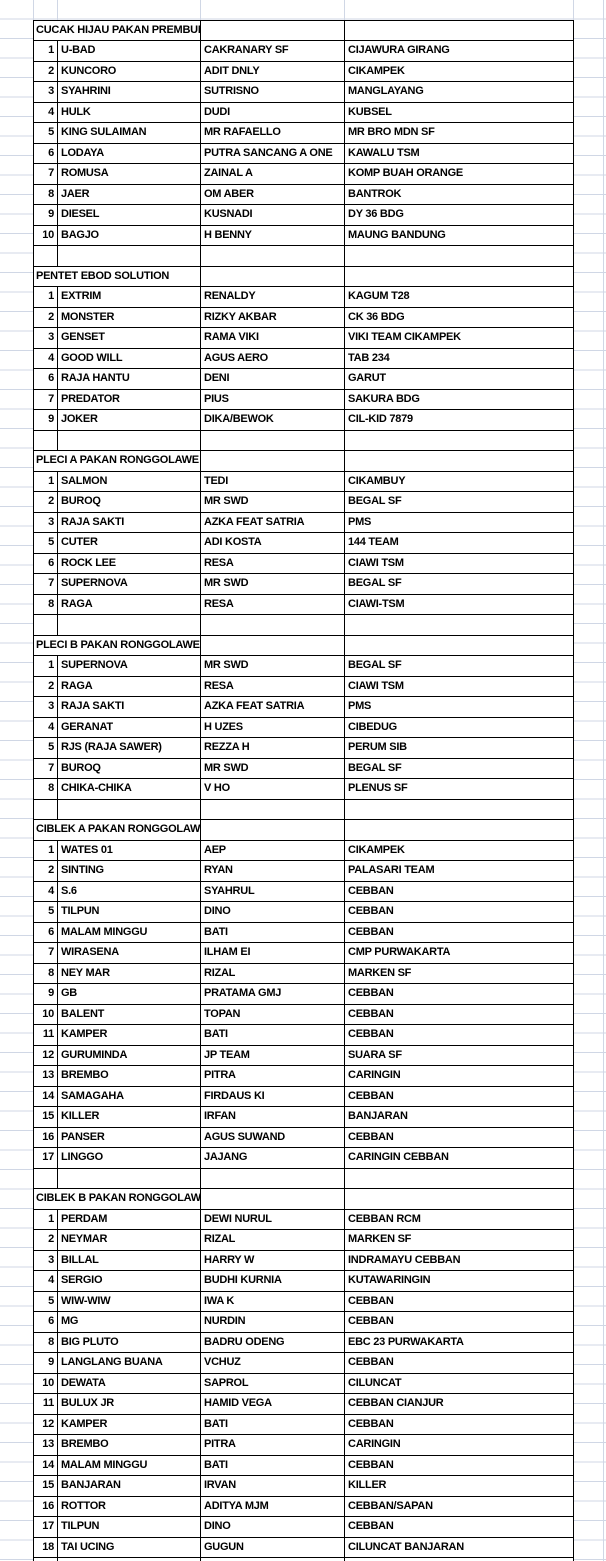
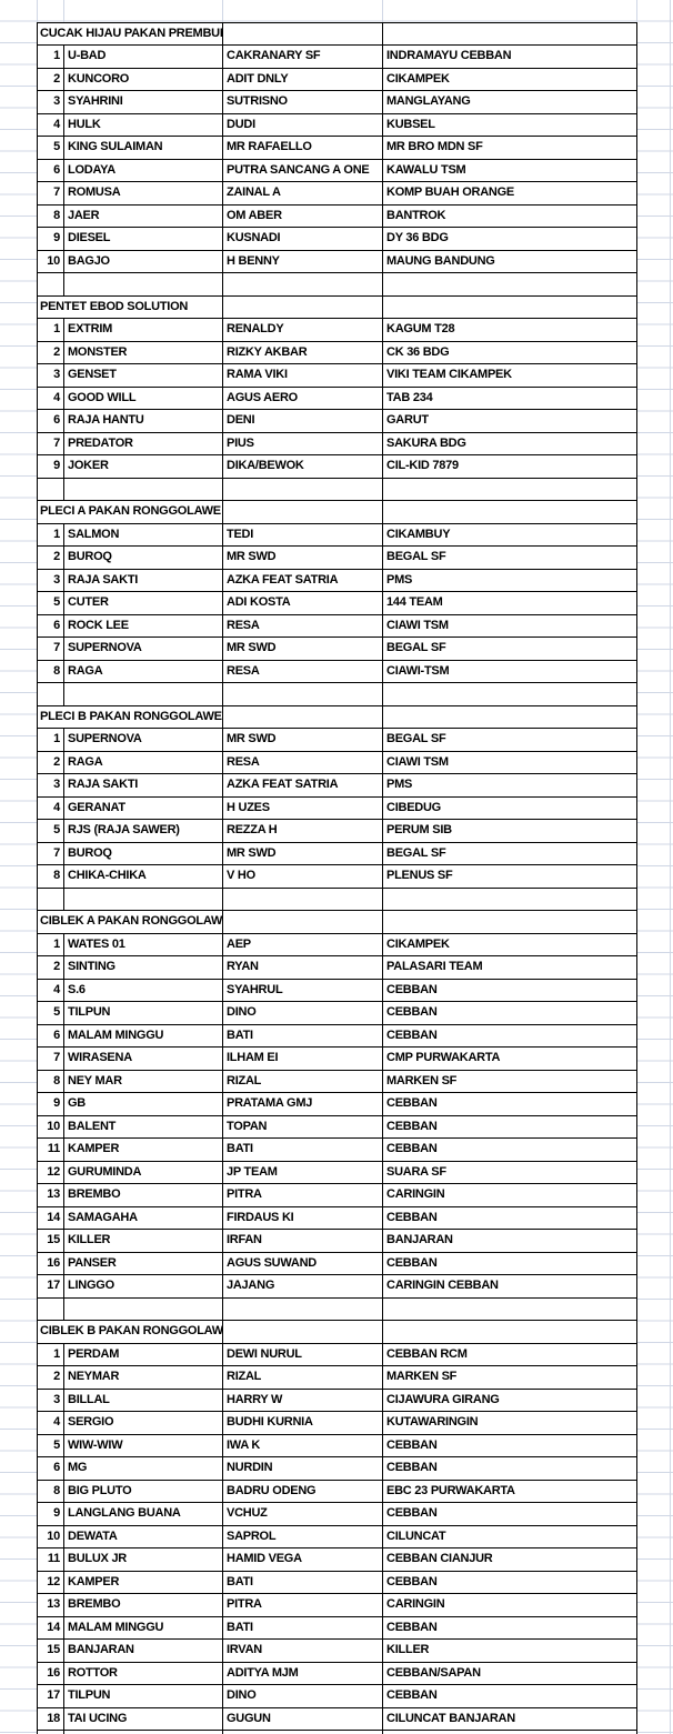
  CUCAK HIJAU PAKAN PREMBU
- 1	U-BAD	CAKRANARY SF	CIJAWURA GIRANG
+ 1	U-BAD	CAKRANARY SF	INDRAMAYU CEBBAN
  2	KUNCORO	ADIT DNLY	CIKAMPEK
  3	SYAHRINI	SUTRISNO	MANGLAYANG
  4	HULK	DUDI	KUBSEL
  5	KING SULAIMAN	MR RAFAELLO	MR BRO MDN SF
  6	LODAYA	PUTRA SANCANG A ONE	KAWALU TSM
  7	ROMUSA	ZAINAL A	KOMP BUAH ORANGE
  8	JAER	OM ABER	BANTROK
  9	DIESEL	KUSNADI	DY 36 BDG
  10	BAGJO	H BENNY	MAUNG BANDUNG
  PENTET EBOD SOLUTION
  1	EXTRIM	RENALDY	KAGUM T28
  2	MONSTER	RIZKY AKBAR	CK 36 BDG
  3	GENSET	RAMA VIKI	VIKI TEAM CIKAMPEK
  4	GOOD WILL	AGUS AERO	TAB 234
  6	RAJA HANTU	DENI	GARUT
  7	PREDATOR	PIUS	SAKURA BDG
  9	JOKER	DIKA/BEWOK	CIL-KID 7879
  PLECI A PAKAN RONGGOLAWE
  1	SALMON	TEDI	CIKAMBUY
  2	BUROQ	MR SWD	BEGAL SF
  3	RAJA SAKTI	AZKA FEAT SATRIA	PMS
  5	CUTER	ADI KOSTA	144 TEAM
  6	ROCK LEE	RESA	CIAWI TSM
  7	SUPERNOVA	MR SWD	BEGAL SF
  8	RAGA	RESA	CIAWI-TSM
  PLECI B PAKAN RONGGOLAWE
  1	SUPERNOVA	MR SWD	BEGAL SF
  2	RAGA	RESA	CIAWI TSM
  3	RAJA SAKTI	AZKA FEAT SATRIA	PMS
  4	GERANAT	H UZES	CIBEDUG
  5	RJS (RAJA SAWER)	REZZA H	PERUM SIB
  7	BUROQ	MR SWD	BEGAL SF
  8	CHIKA-CHIKA	V HO	PLENUS SF
  CIBLEK A PAKAN RONGGOLAW
  1	WATES 01	AEP	CIKAMPEK
  2	SINTING	RYAN	PALASARI TEAM
  4	S.6	SYAHRUL	CEBBAN
  5	TILPUN	DINO	CEBBAN
  6	MALAM MINGGU	BATI	CEBBAN
  7	WIRASENA	ILHAM EI	CMP PURWAKARTA
  8	NEY MAR	RIZAL	MARKEN SF
  9	GB	PRATAMA GMJ	CEBBAN
  10	BALENT	TOPAN	CEBBAN
  11	KAMPER	BATI	CEBBAN
  12	GURUMINDA	JP TEAM	SUARA SF
  13	BREMBO	PITRA	CARINGIN
  14	SAMAGAHA	FIRDAUS KI	CEBBAN
  15	KILLER	IRFAN	BANJARAN
  16	PANSER	AGUS SUWAND	CEBBAN
  17	LINGGO	JAJANG	CARINGIN CEBBAN
  CIBLEK B PAKAN RONGGOLAW
  1	PERDAM	DEWI NURUL	CEBBAN RCM
  2	NEYMAR	RIZAL	MARKEN SF
- 3	BILLAL	HARRY W	INDRAMAYU CEBBAN
+ 3	BILLAL	HARRY W	CIJAWURA GIRANG
  4	SERGIO	BUDHI KURNIA	KUTAWARINGIN
  5	WIW-WIW	IWA K	CEBBAN
  6	MG	NURDIN	CEBBAN
  8	BIG PLUTO	BADRU ODENG	EBC 23 PURWAKARTA
  9	LANGLANG BUANA	VCHUZ	CEBBAN
  10	DEWATA	SAPROL	CILUNCAT
  11	BULUX JR	HAMID VEGA	CEBBAN CIANJUR
  12	KAMPER	BATI	CEBBAN
  13	BREMBO	PITRA	CARINGIN
  14	MALAM MINGGU	BATI	CEBBAN
  15	BANJARAN	IRVAN	KILLER
  16	ROTTOR	ADITYA MJM	CEBBAN/SAPAN
  17	TILPUN	DINO	CEBBAN
  18	TAI UCING	GUGUN	CILUNCAT BANJARAN
